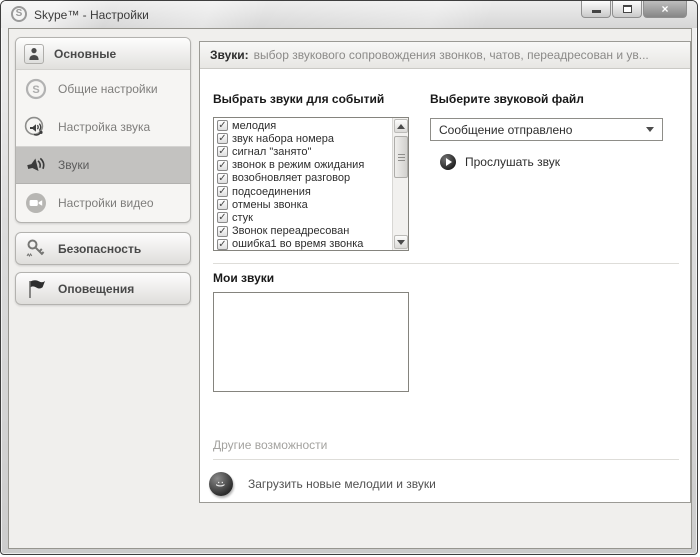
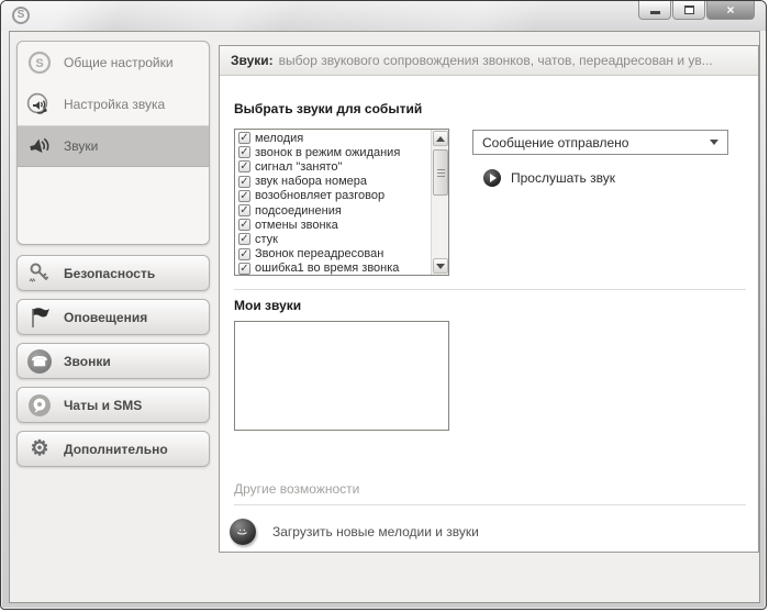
  S
- Skype™ - Настройки
  ×
- Основные
  S
  Общие настройки
  Настройка звука
  Звуки
- Настройки видео
  Безопасность
  Оповещения
+ ☎
+ Звонки
+ Чаты и SMS
+ ⚙
+ Дополнительно
  Звуки:
  выбор звукового сопровождения звонков, чатов, переадресован и ув...
  Выбрать звуки для событий
  ✓
  мелодия
  ✓
- звук набора номера
+ звонок в режим ожидания
  ✓
  сигнал "занято"
  ✓
- звонок в режим ожидания
+ звук набора номера
  ✓
  возобновляет разговор
  ✓
  подсоединения
  ✓
  отмены звонка
  ✓
  стук
  ✓
  Звонок переадресован
  ✓
  ошибка1 во время звонка
- Выберите звуковой файл
  Сообщение отправлено
  Прослушать звук
  Мои звуки
  Другие возможности
  Загрузить новые мелодии и звуки
